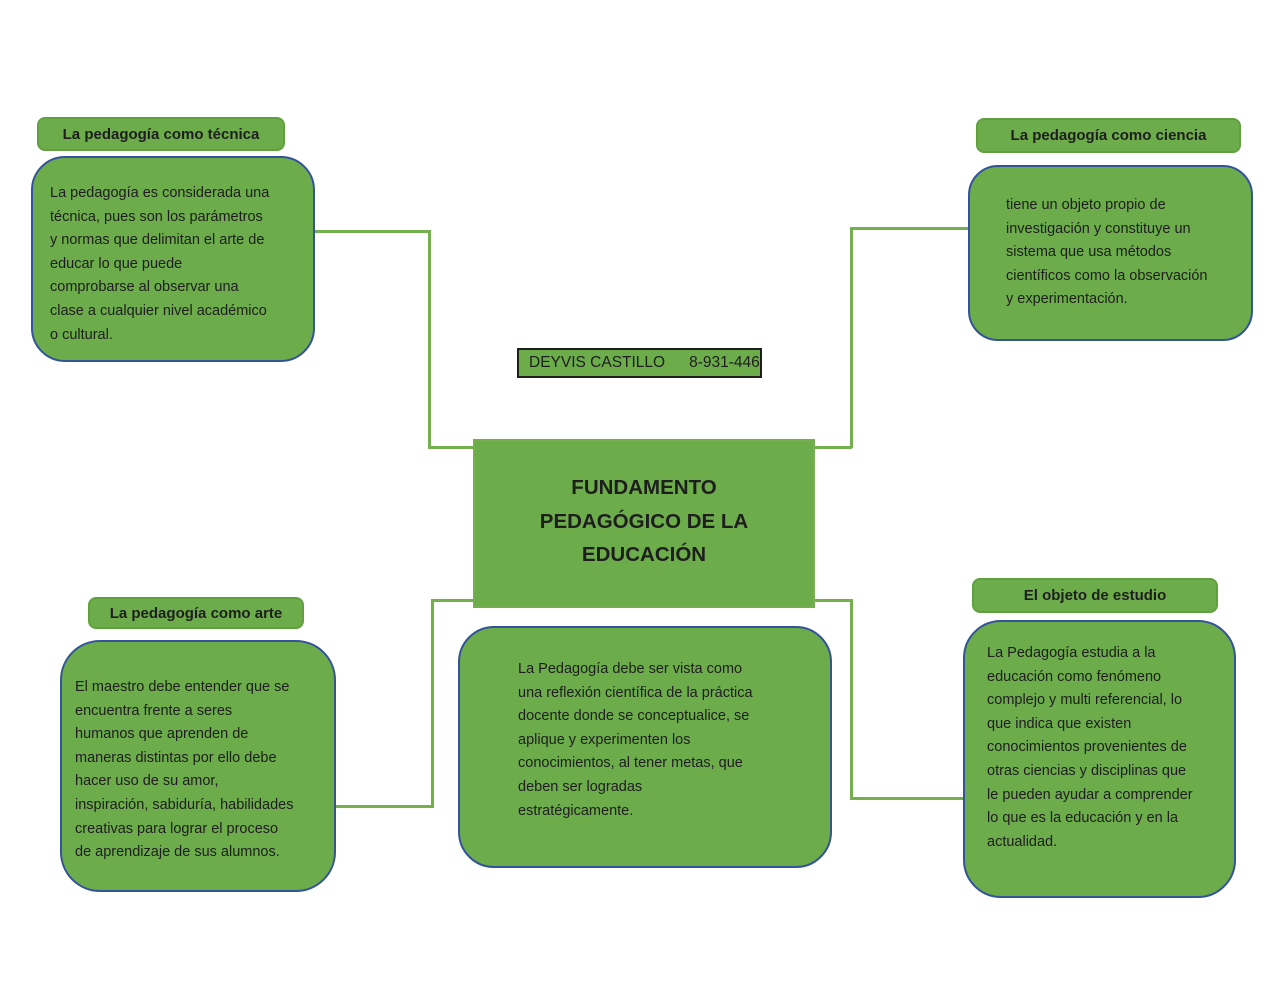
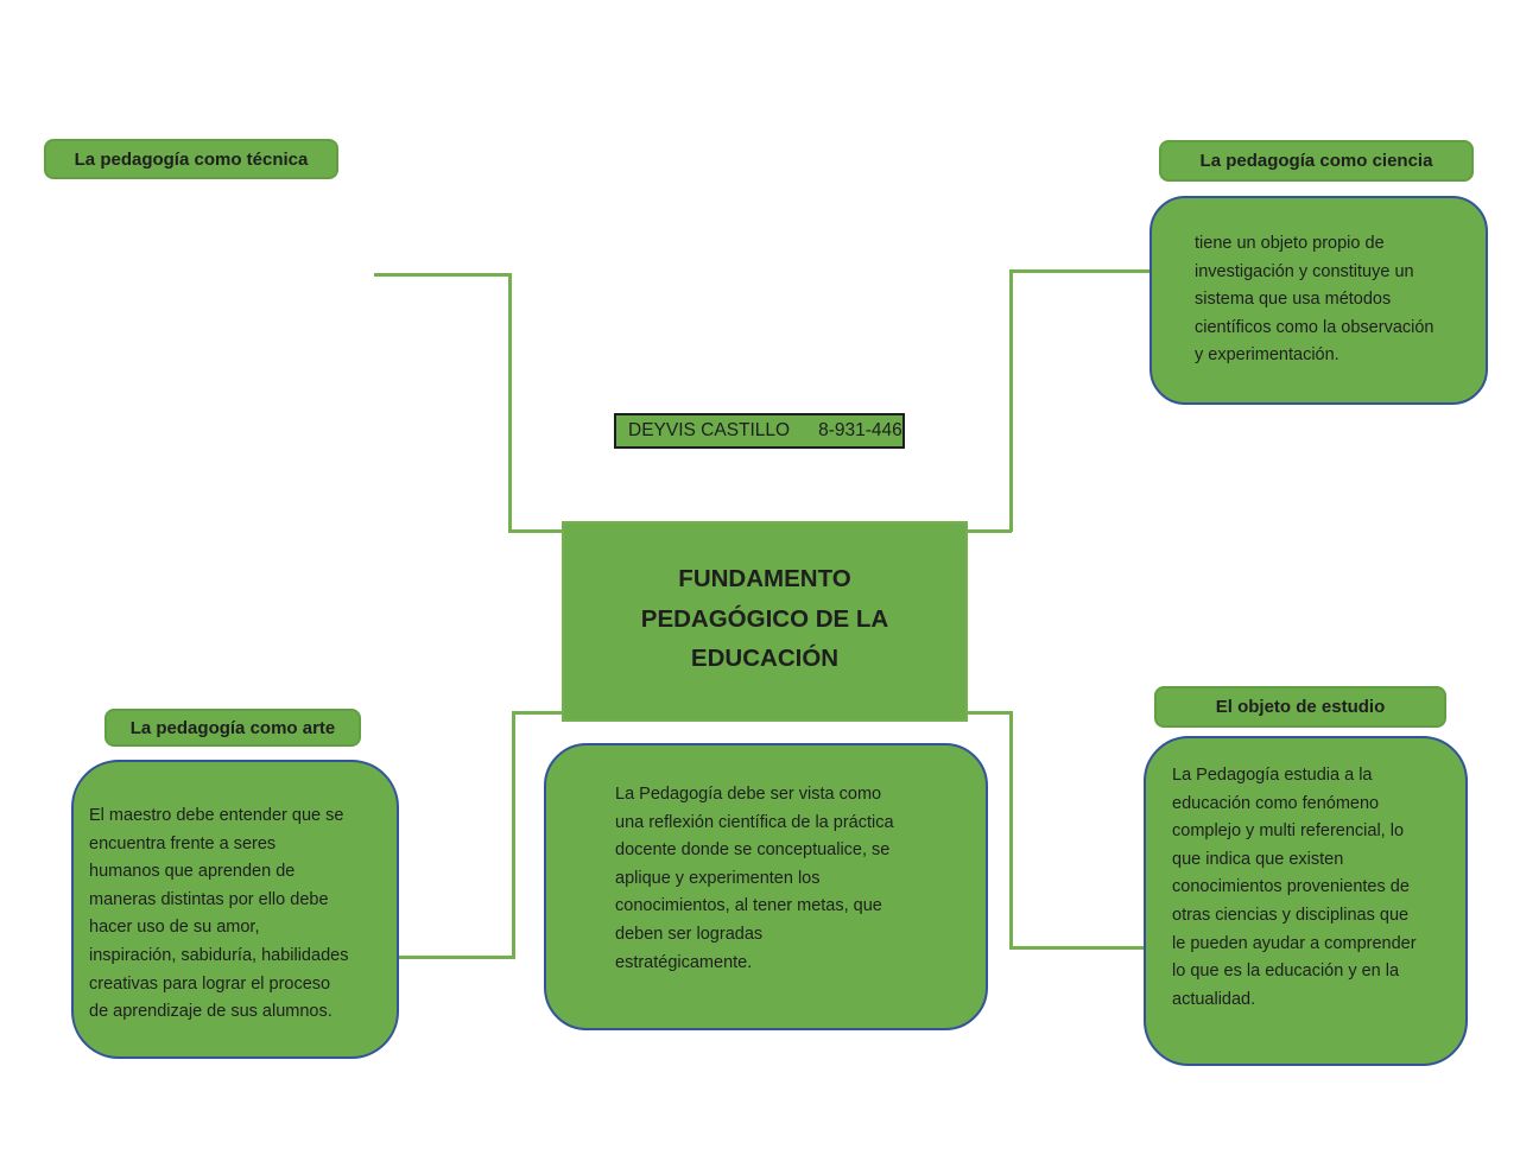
  La pedagogía como técnica
- La pedagogía es considerada una
- técnica, pues son los parámetros
- y normas que delimitan el arte de
- educar lo que puede
- comprobarse al observar una
- clase a cualquier nivel académico
- o cultural.
  La pedagogía como ciencia
  tiene un objeto propio de
  investigación y constituye un
  sistema que usa métodos
  científicos como la observación
  y experimentación.
  DEYVIS CASTILLO
  8-931-446
  FUNDAMENTO
  PEDAGÓGICO DE LA
  EDUCACIÓN
  La pedagogía como arte
  El maestro debe entender que se
  encuentra frente a seres
  humanos que aprenden de
  maneras distintas por ello debe
  hacer uso de su amor,
  inspiración, sabiduría, habilidades
  creativas para lograr el proceso
  de aprendizaje de sus alumnos.
  La Pedagogía debe ser vista como
  una reflexión científica de la práctica
  docente donde se conceptualice, se
  aplique y experimenten los
  conocimientos, al tener metas, que
  deben ser logradas
  estratégicamente.
  El objeto de estudio
  La Pedagogía estudia a la
  educación como fenómeno
  complejo y multi referencial, lo
  que indica que existen
  conocimientos provenientes de
  otras ciencias y disciplinas que
  le pueden ayudar a comprender
  lo que es la educación y en la
  actualidad.
